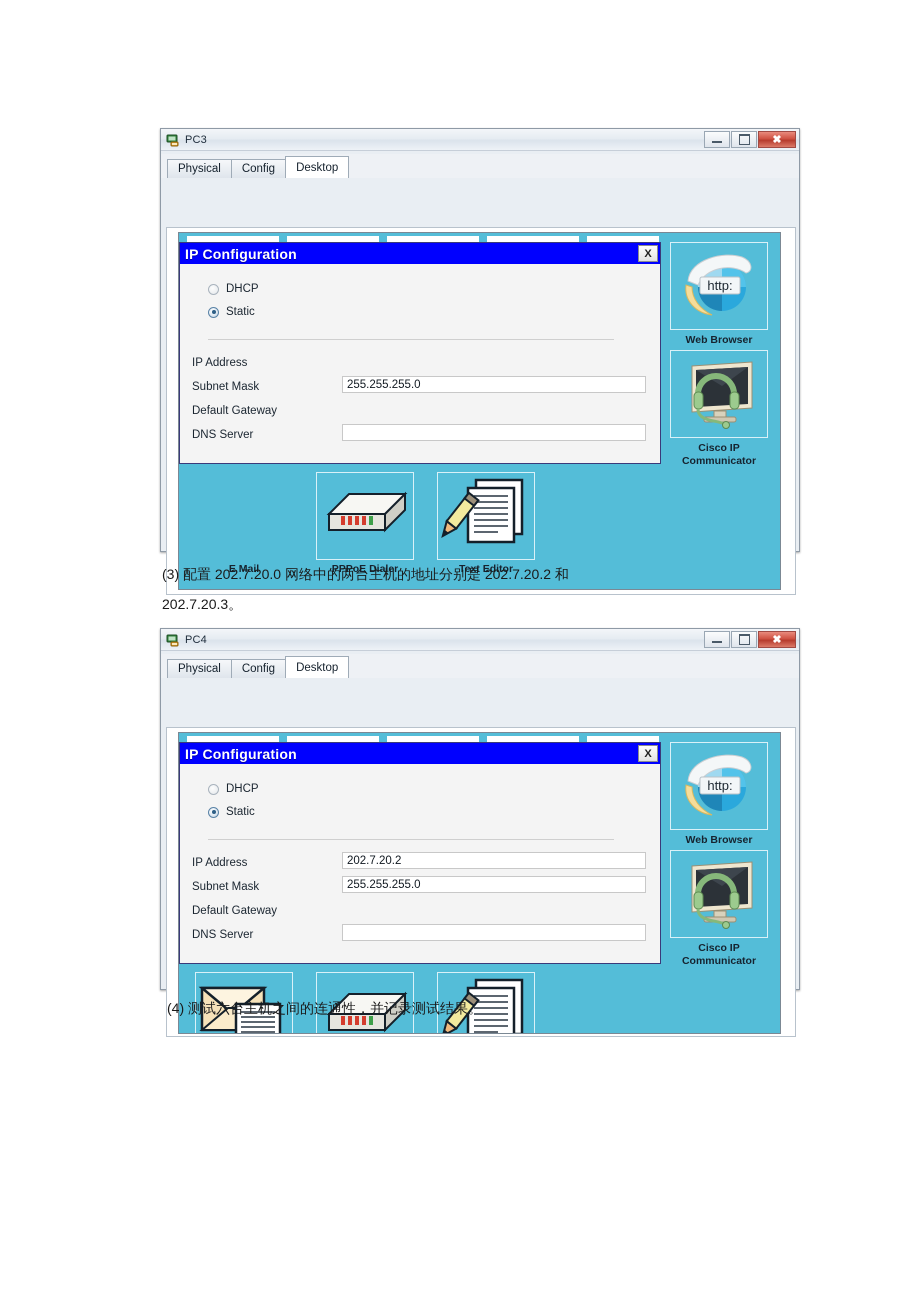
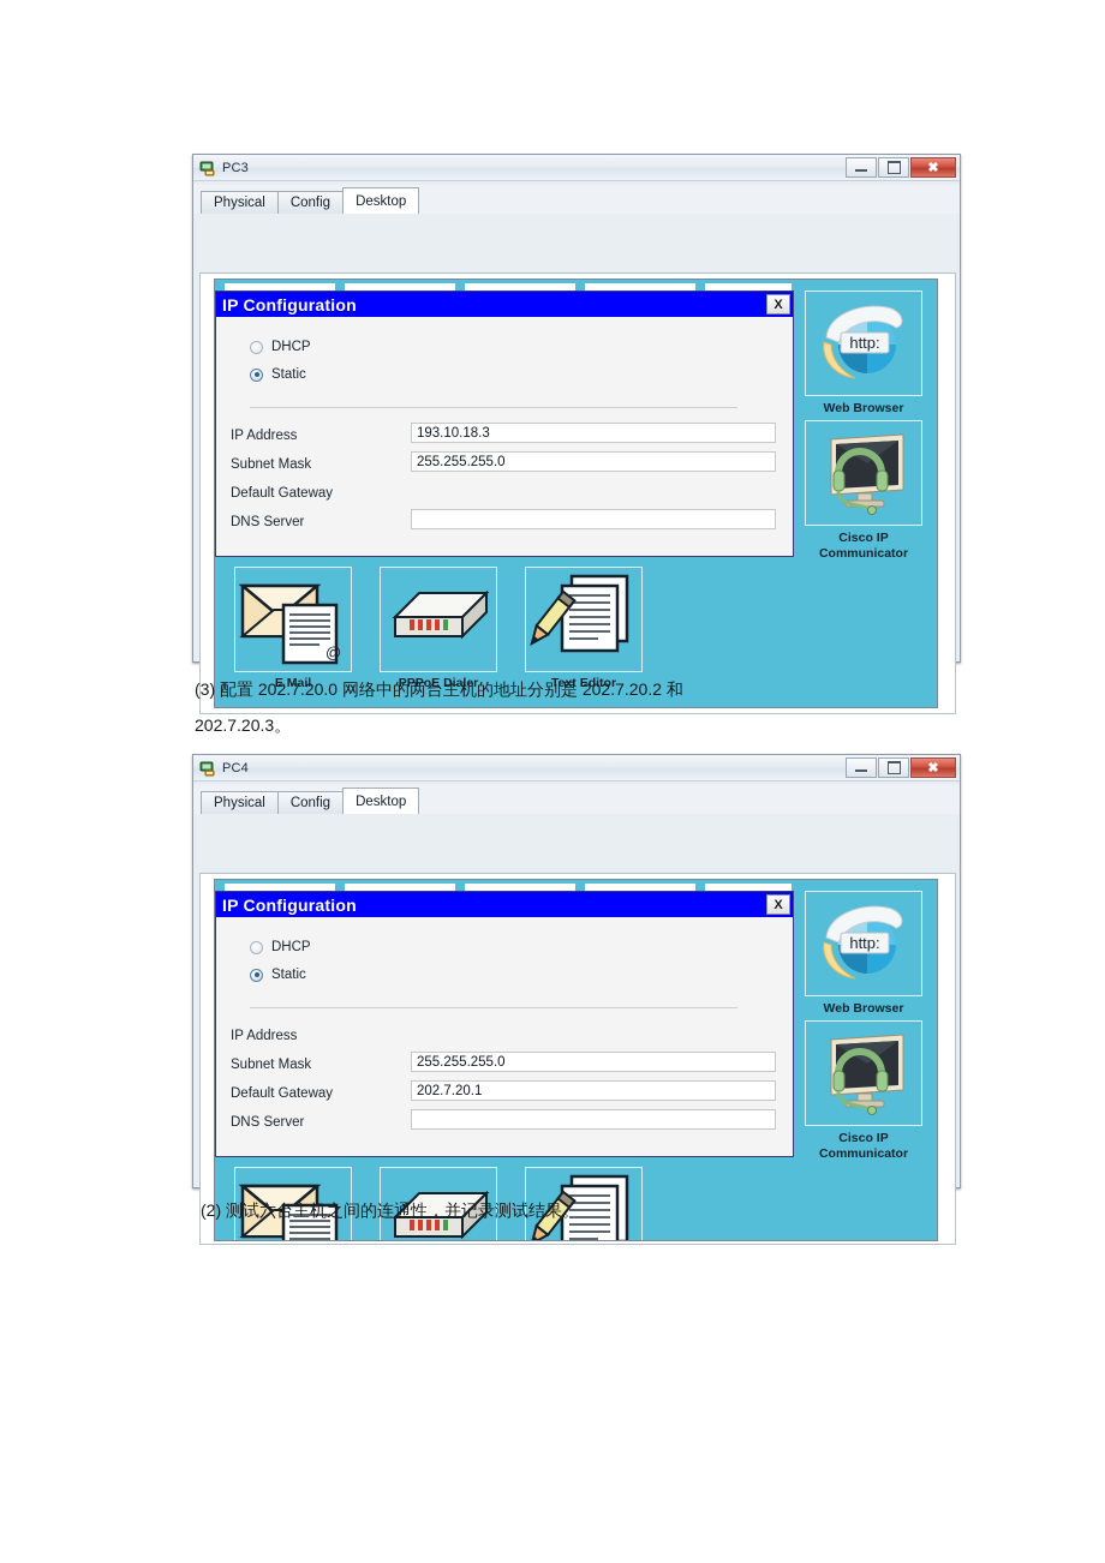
  PC3
  ✖
  Physical
  Config
  Desktop
  http:
  Web Browser
  Cisco IP Communicator
+ @
  E Mail
  PPPoE Dialer
  Text Editor
  IP Configuration
  X
  DHCP
  Static
  IP Address
+ 193.10.18.3
  Subnet Mask
  255.255.255.0
  Default Gateway
  DNS Server
  (3) 配置 202.7.20.0 网络中的两台主机的地址分别是 202.7.20.2 和
  202.7.20.3。
  PC4
  ✖
  Physical
  Config
  Desktop
  http:
  Web Browser
  Cisco IP Communicator
  IP Configuration
  X
  DHCP
  Static
  IP Address
- 202.7.20.2
  Subnet Mask
  255.255.255.0
  Default Gateway
+ 202.7.20.1
  DNS Server
- (4) 测试六台主机之间的连通性，并记录测试结果。
+ (2) 测试六台主机之间的连通性，并记录测试结果。
